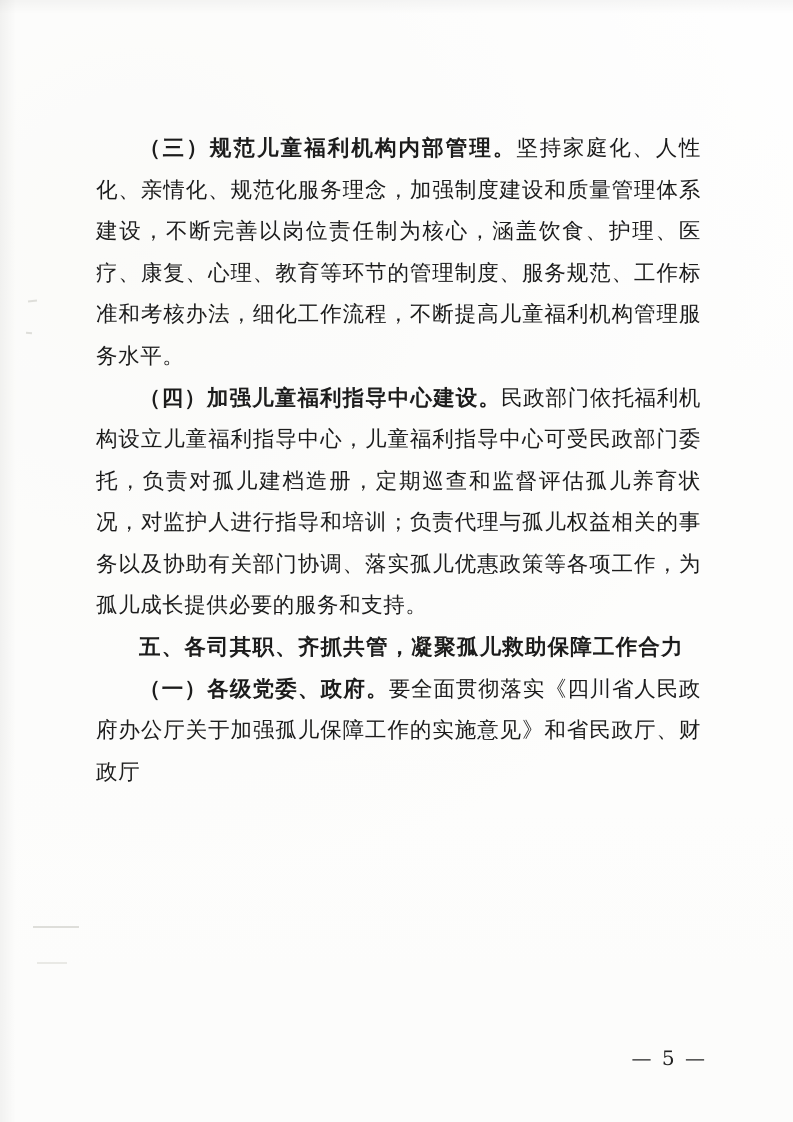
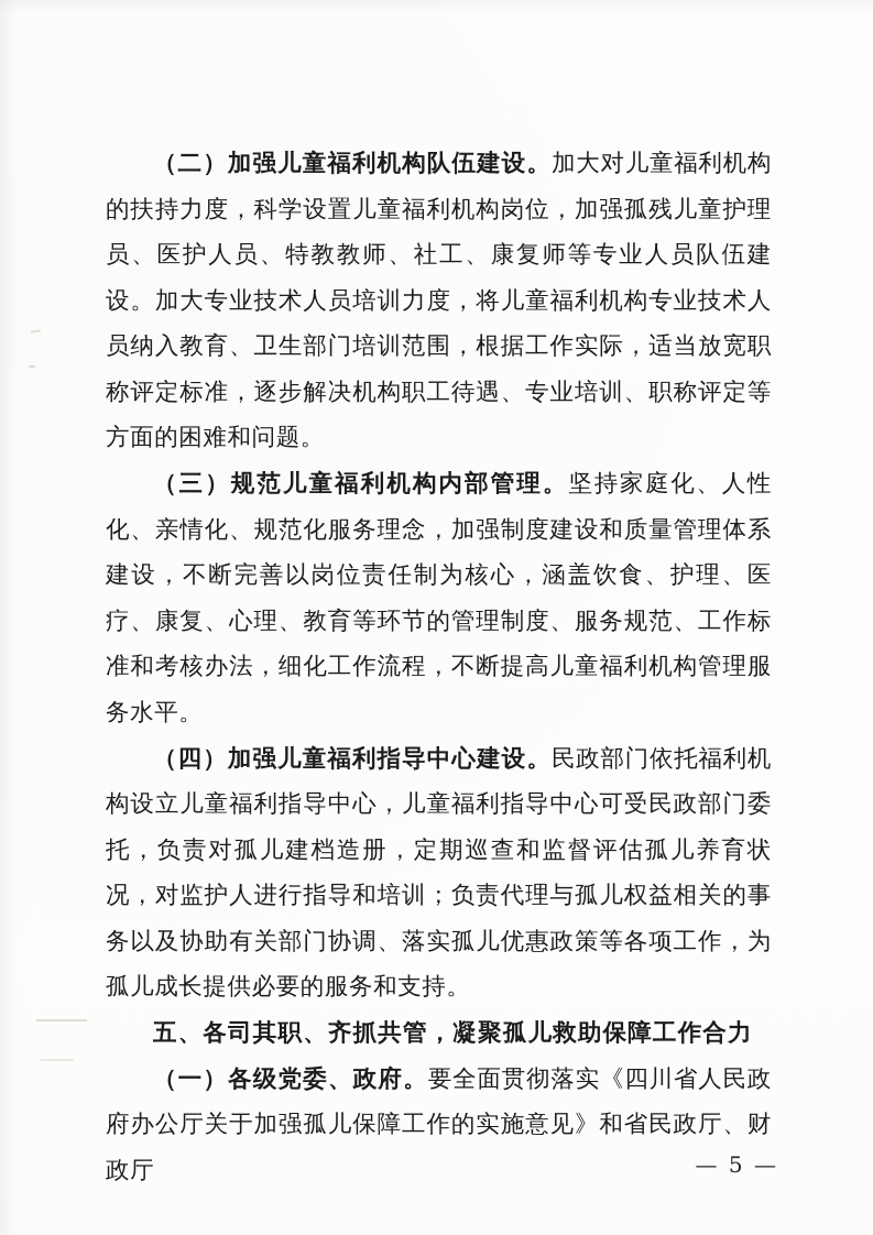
+ （二）加强儿童福利机构队伍建设。加大对儿童福利机构的扶持力度，科学设置儿童福利机构岗位，加强孤残儿童护理员、医护人员、特教教师、社工、康复师等专业人员队伍建设。加大专业技术人员培训力度，将儿童福利机构专业技术人员纳入教育、卫生部门培训范围，根据工作实际，适当放宽职称评定标准，逐步解决机构职工待遇、专业培训、职称评定等方面的困难和问题。
  （三）规范儿童福利机构内部管理。坚持家庭化、人性化、亲情化、规范化服务理念，加强制度建设和质量管理体系建设，不断完善以岗位责任制为核心，涵盖饮食、护理、医疗、康复、心理、教育等环节的管理制度、服务规范、工作标准和考核办法，细化工作流程，不断提高儿童福利机构管理服务水平。
  （四）加强儿童福利指导中心建设。民政部门依托福利机构设立儿童福利指导中心，儿童福利指导中心可受民政部门委托，负责对孤儿建档造册，定期巡查和监督评估孤儿养育状况，对监护人进行指导和培训；负责代理与孤儿权益相关的事务以及协助有关部门协调、落实孤儿优惠政策等各项工作，为孤儿成长提供必要的服务和支持。
  五、各司其职、齐抓共管，凝聚孤儿救助保障工作合力
  （一）各级党委、政府。要全面贯彻落实《四川省人民政府办公厅关于加强孤儿保障工作的实施意见》和省民政厅、财政厅
  — 5 —
